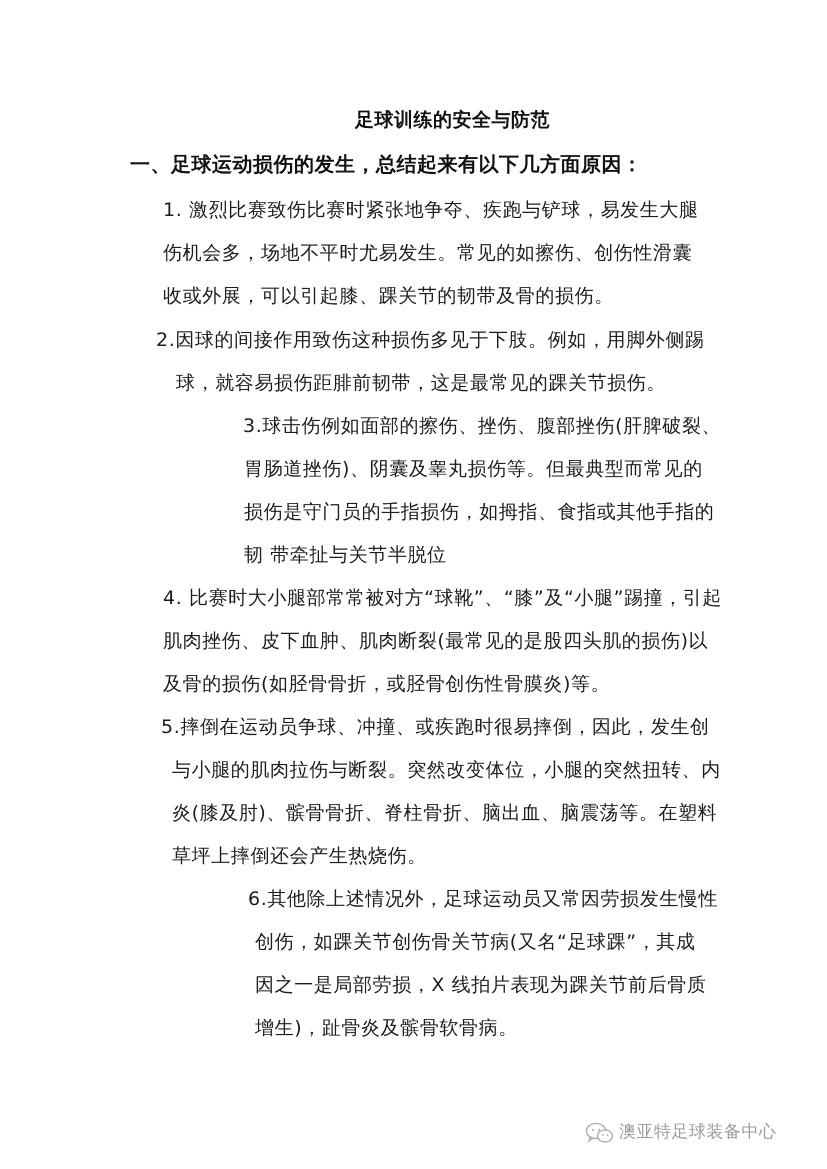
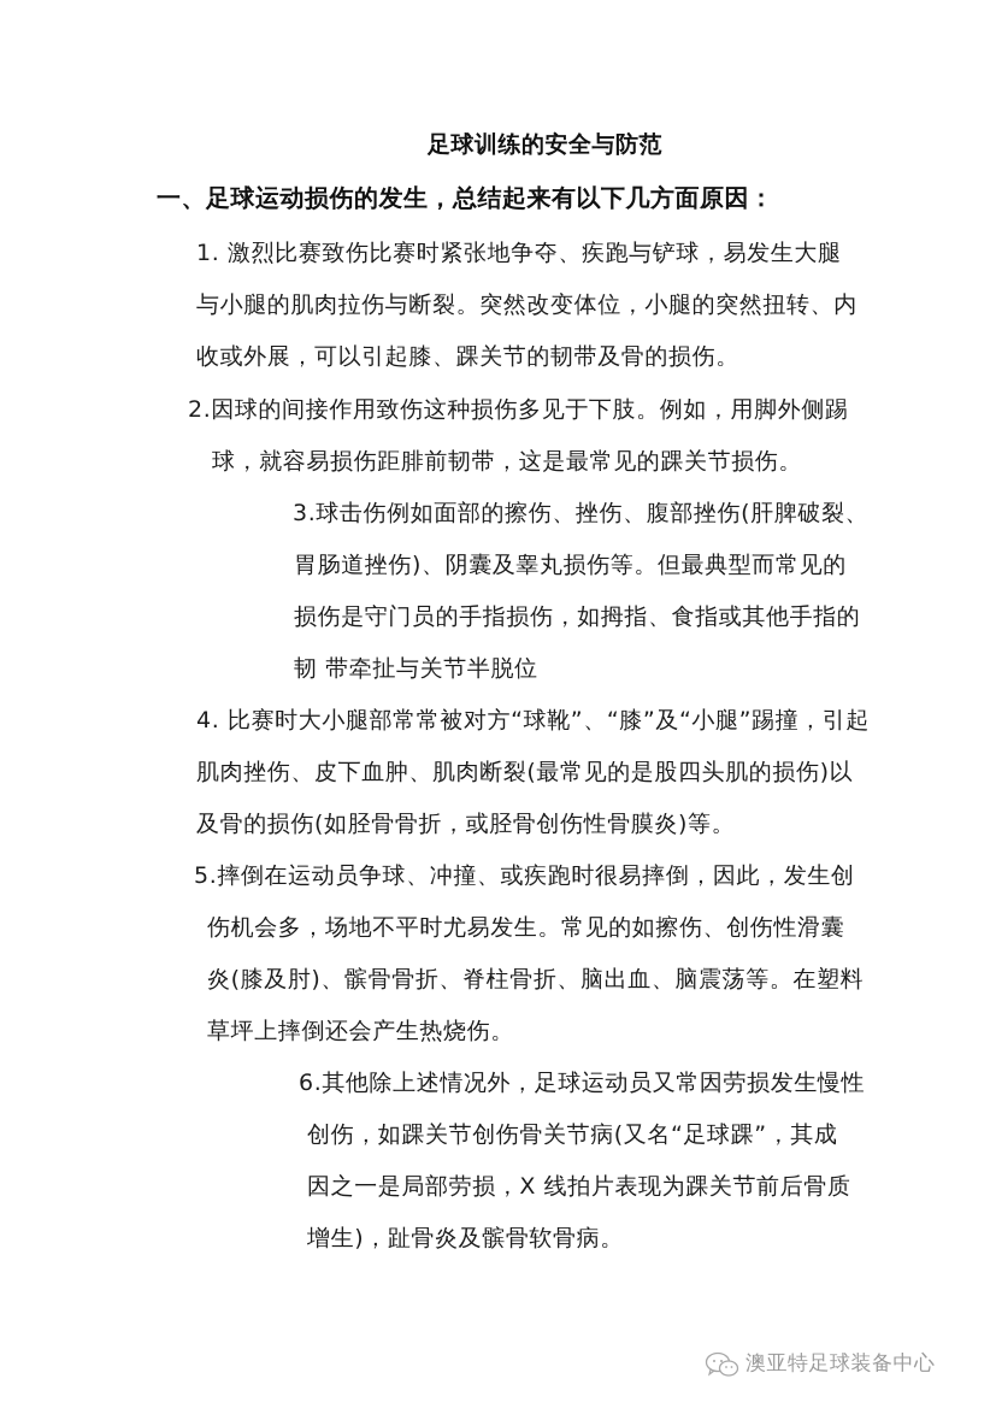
  足球训练的安全与防范
  一、足球运动损伤的发生，总结起来有以下几方面原因：
  1. 激烈比赛致伤比赛时紧张地争夺、疾跑与铲球，易发生大腿
- 伤机会多，场地不平时尤易发生。常见的如擦伤、创伤性滑囊
+ 与小腿的肌肉拉伤与断裂。突然改变体位，小腿的突然扭转、内
  收或外展，可以引起膝、踝关节的韧带及骨的损伤。
  2.因球的间接作用致伤这种损伤多见于下肢。例如，用脚外侧踢
  球，就容易损伤距腓前韧带，这是最常见的踝关节损伤。
  3.球击伤例如面部的擦伤、挫伤、腹部挫伤(肝脾破裂、
  胃肠道挫伤)、阴囊及睾丸损伤等。但最典型而常见的
  损伤是守门员的手指损伤，如拇指、食指或其他手指的
  韧 带牵扯与关节半脱位
  4. 比赛时大小腿部常常被对方“球靴”、“膝”及“小腿”踢撞，引起
  肌肉挫伤、皮下血肿、肌肉断裂(最常见的是股四头肌的损伤)以
  及骨的损伤(如胫骨骨折，或胫骨创伤性骨膜炎)等。
  5.摔倒在运动员争球、冲撞、或疾跑时很易摔倒，因此，发生创
- 与小腿的肌肉拉伤与断裂。突然改变体位，小腿的突然扭转、内
+ 伤机会多，场地不平时尤易发生。常见的如擦伤、创伤性滑囊
  炎(膝及肘)、髌骨骨折、脊柱骨折、脑出血、脑震荡等。在塑料
  草坪上摔倒还会产生热烧伤。
  6.其他除上述情况外，足球运动员又常因劳损发生慢性
  创伤，如踝关节创伤骨关节病(又名“足球踝”，其成
  因之一是局部劳损，X 线拍片表现为踝关节前后骨质
  增生)，趾骨炎及髌骨软骨病。
  澳亚特足球装备中心
